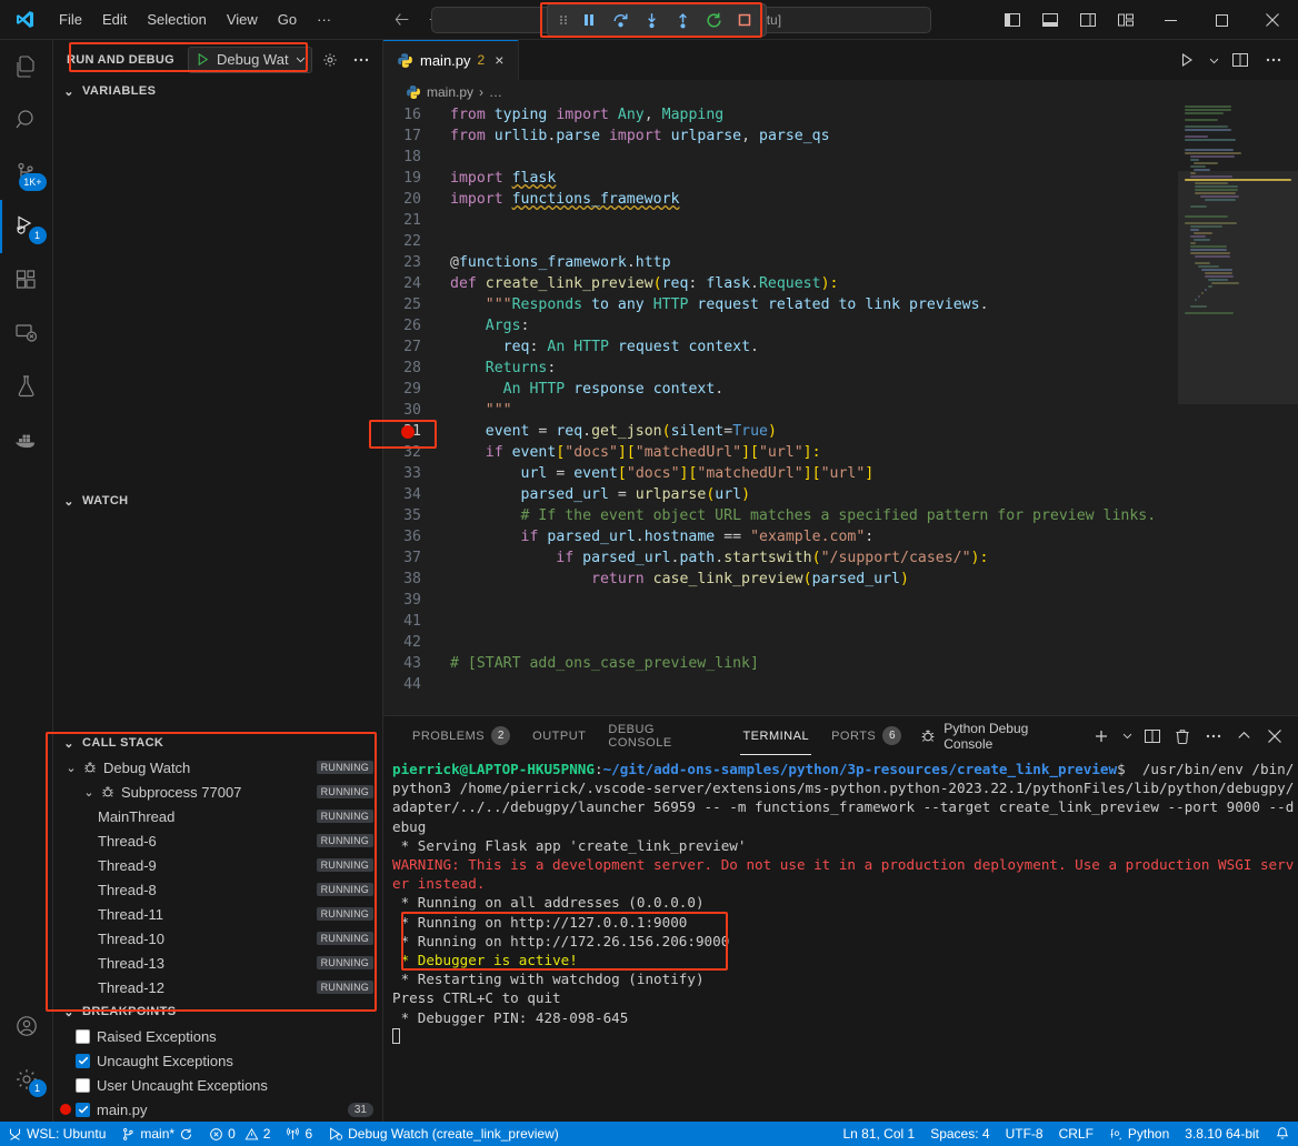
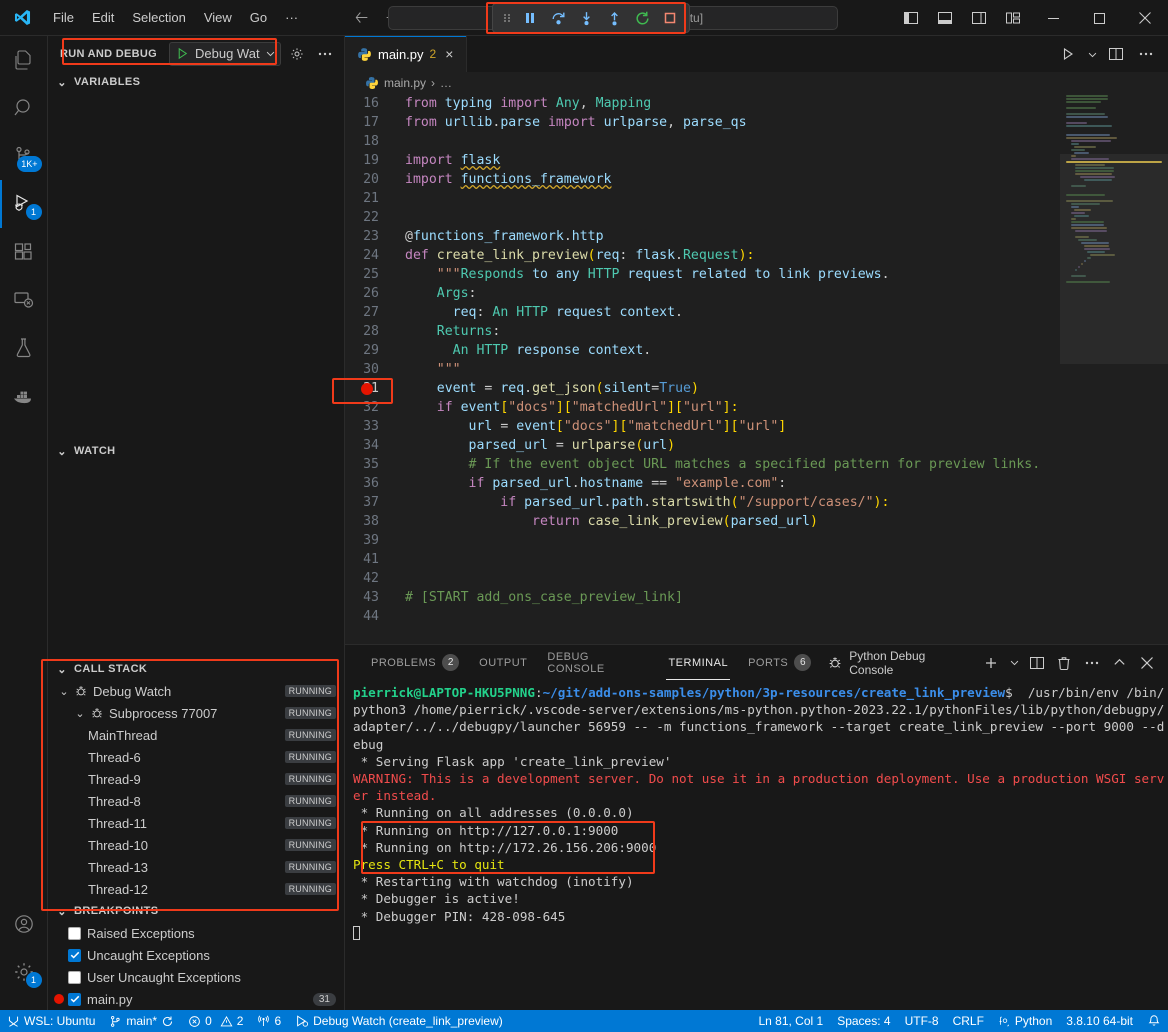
  File
  Edit
  Selection
  View
  Go
  ···
  1K+
  1
  1
  RUN AND DEBUG
  Debug Wat
  ⌄
  VARIABLES
  ⌄
  WATCH
  ⌄
  CALL STACK
  ⌄
  Debug Watch
  RUNNING
  ⌄
  Subprocess 77007
  RUNNING
  MainThread
  RUNNING
  Thread-6
  RUNNING
  Thread-9
  RUNNING
  Thread-8
  RUNNING
  Thread-11
  RUNNING
  Thread-10
  RUNNING
  Thread-13
  RUNNING
  Thread-12
  RUNNING
  ⌄
  BREAKPOINTS
  Raised Exceptions
  Uncaught Exceptions
  User Uncaught Exceptions
  main.py
  31
  main.py
  2
  ×
  main.py
  ›
  …
  16
  from typing import Any, Mapping
  17
  from urllib.parse import urlparse, parse_qs
  18
  19
  import flask
  20
  import functions_framework
  21
  22
  23
  @functions_framework.http
  24
  def create_link_preview(req: flask.Request):
  25
  """Responds to any HTTP request related to link previews.
  26
  Args:
  27
  req: An HTTP request context.
  28
  Returns:
  29
  An HTTP response context.
  30
  """
  event = req.get_json(silent=True)
  32
  if event["docs"]["matchedUrl"]["url"]:
  33
  url = event["docs"]["matchedUrl"]["url"]
  34
  parsed_url = urlparse(url)
  35
  # If the event object URL matches a specified pattern for preview links.
  36
  if parsed_url.hostname == "example.com":
  37
  if parsed_url.path.startswith("/support/cases/"):
  38
  return case_link_preview(parsed_url)
  39
  41
  42
  43
  # [START add_ons_case_preview_link]
  44
  PROBLEMS
  2
  OUTPUT
  DEBUG CONSOLE
  TERMINAL
  PORTS
  6
  Python Debug Console
  pierrick@LAPTOP-HKU5PNNG:~/git/add-ons-samples/python/3p-resources/create_link_preview$ /usr/bin/env /bin/python3 /home/pierrick/.vscode-server/extensions/ms-python.python-2023.22.1/pythonFiles/lib/python/debugpy/adapter/../../debugpy/launcher 56959 -- -m functions_framework --target create_link_preview --port 9000 --debug
  * Serving Flask app 'create_link_preview'
  WARNING: This is a development server. Do not use it in a production deployment. Use a production WSGI server instead.
  * Running on all addresses (0.0.0.0)
  * Running on http://127.0.0.1:9000
  * Running on http://172.26.156.206:9000
- * Debugger is active!
+ Press CTRL+C to quit
  * Restarting with watchdog (inotify)
- Press CTRL+C to quit
+ * Debugger is active!
  * Debugger PIN: 428-098-645
  WSL: Ubuntu
  main*
  0
  2
  6
  Debug Watch (create_link_preview)
  Ln 81, Col 1
  Spaces: 4
  UTF-8
  CRLF
  Python
  3.8.10 64-bit
